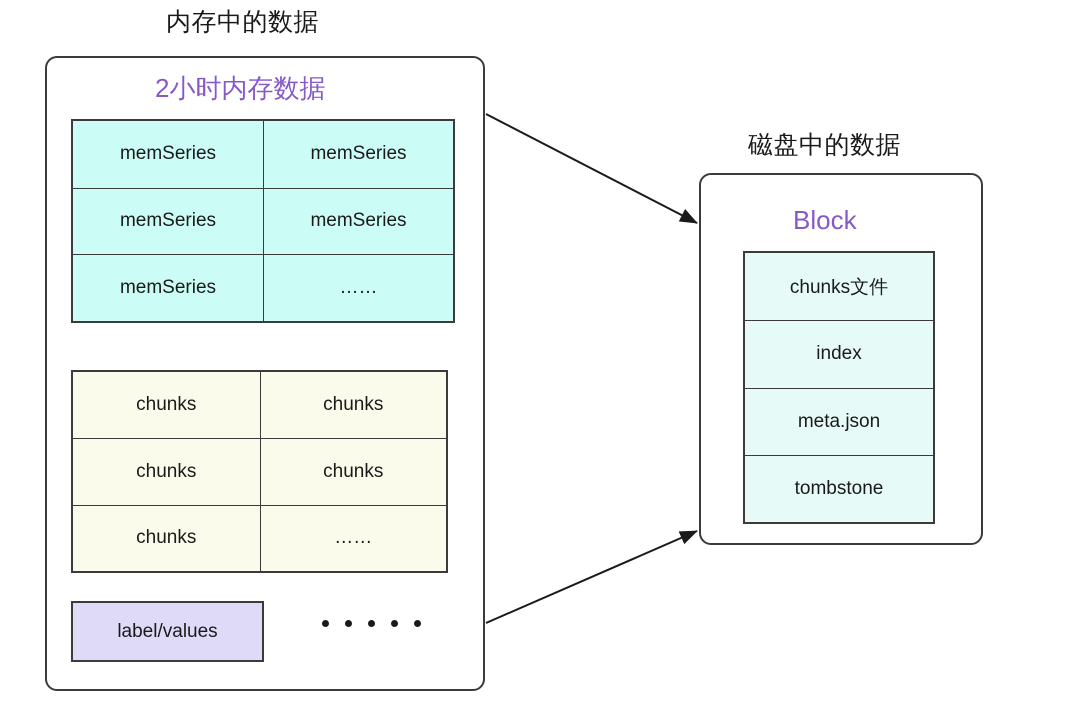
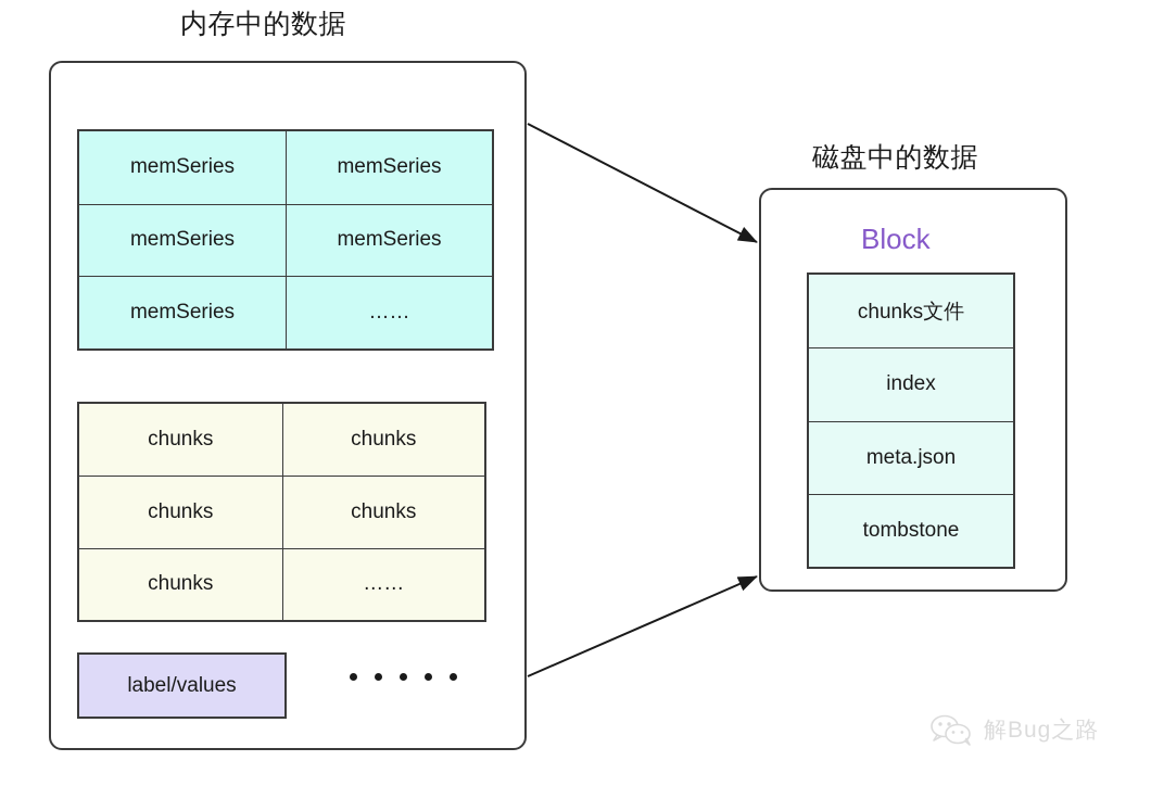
  内存中的数据
  磁盘中的数据
- 2小时内存数据
  memSeries
  memSeries
  memSeries
  memSeries
  memSeries
  ……
  chunks
  chunks
  chunks
  chunks
  chunks
  ……
  label/values
  Block
  chunks文件
  index
  meta.json
  tombstone
+ 解Bug之路
